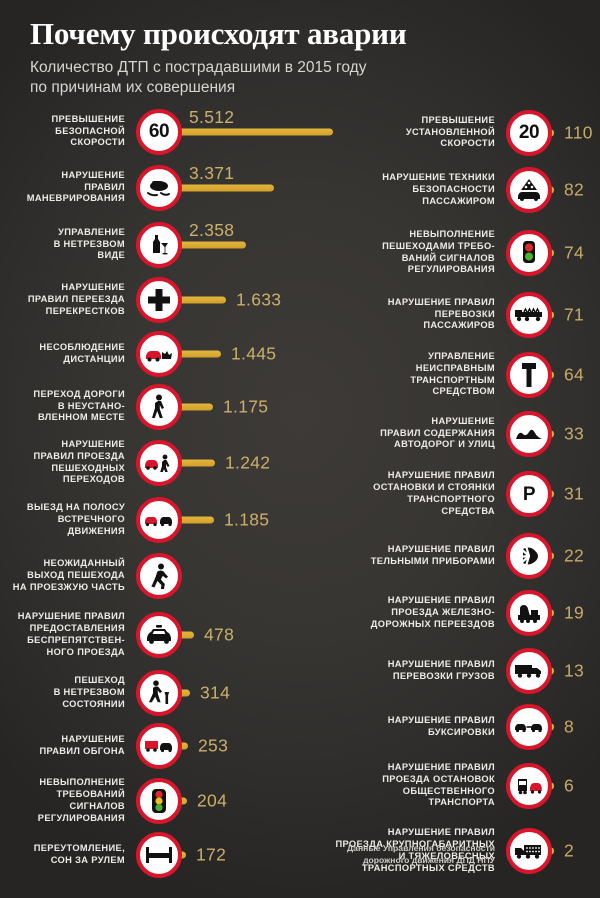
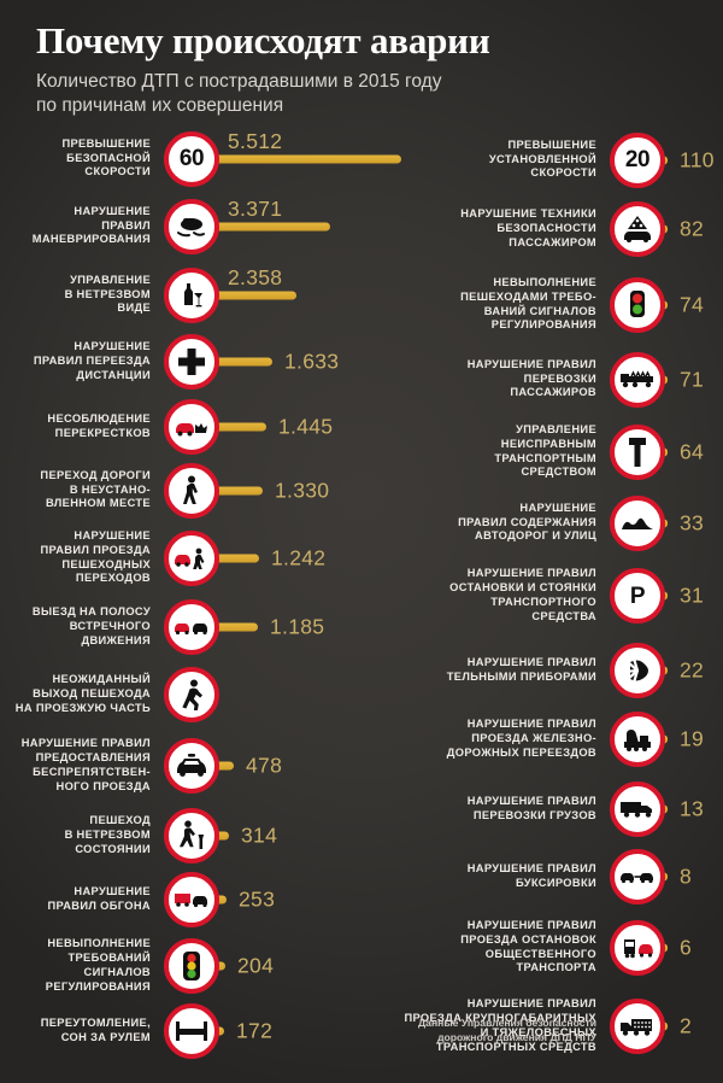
  Почему происходят аварии
  Количество ДТП с пострадавшими в 2015 году
  по причинам их совершения
  ПРЕВЫШЕНИЕ
  БЕЗОПАСНОЙ
  СКОРОСТИ
  60
  5.512
  НАРУШЕНИЕ
  ПРАВИЛ
  МАНЕВРИРОВАНИЯ
  3.371
  УПРАВЛЕНИЕ
  В НЕТРЕЗВОМ
  ВИДЕ
  2.358
  НАРУШЕНИЕ
  ПРАВИЛ ПЕРЕЕЗДА
- ПЕРЕКРЕСТКОВ
+ ДИСТАНЦИИ
  1.633
  НЕСОБЛЮДЕНИЕ
- ДИСТАНЦИИ
+ ПЕРЕКРЕСТКОВ
  1.445
  ПЕРЕХОД ДОРОГИ
  В НЕУСТАНО-
  ВЛЕННОМ МЕСТЕ
- 1.175
+ 1.330
  НАРУШЕНИЕ
  ПРАВИЛ ПРОЕЗДА
  ПЕШЕХОДНЫХ
  ПЕРЕХОДОВ
  1.242
  ВЫЕЗД НА ПОЛОСУ
  ВСТРЕЧНОГО
  ДВИЖЕНИЯ
  1.185
  НЕОЖИДАННЫЙ
  ВЫХОД ПЕШЕХОДА
  НА ПРОЕЗЖУЮ ЧАСТЬ
  НАРУШЕНИЕ ПРАВИЛ
  ПРЕДОСТАВЛЕНИЯ
  БЕСПРЕПЯТСТВЕН-
  НОГО ПРОЕЗДА
  478
  ПЕШЕХОД
  В НЕТРЕЗВОМ
  СОСТОЯНИИ
  314
  НАРУШЕНИЕ
  ПРАВИЛ ОБГОНА
  253
  НЕВЫПОЛНЕНИЕ
  ТРЕБОВАНИЙ
  СИГНАЛОВ
  РЕГУЛИРОВАНИЯ
  204
  ПЕРЕУТОМЛЕНИЕ,
  СОН ЗА РУЛЕМ
  172
  ПРЕВЫШЕНИЕ
  УСТАНОВЛЕННОЙ
  СКОРОСТИ
  20
  110
  НАРУШЕНИЕ ТЕХНИКИ
  БЕЗОПАСНОСТИ
  ПАССАЖИРОМ
  82
  НЕВЫПОЛНЕНИЕ
  ПЕШЕХОДАМИ ТРЕБО-
  ВАНИЙ СИГНАЛОВ
  РЕГУЛИРОВАНИЯ
  74
  НАРУШЕНИЕ ПРАВИЛ
  ПЕРЕВОЗКИ
  ПАССАЖИРОВ
  71
  УПРАВЛЕНИЕ
  НЕИСПРАВНЫМ
  ТРАНСПОРТНЫМ
  СРЕДСТВОМ
  64
  НАРУШЕНИЕ
  ПРАВИЛ СОДЕРЖАНИЯ
  АВТОДОРОГ И УЛИЦ
  33
  НАРУШЕНИЕ ПРАВИЛ
  ОСТАНОВКИ И СТОЯНКИ
  ТРАНСПОРТНОГО
  СРЕДСТВА
  P
  31
  НАРУШЕНИЕ ПРАВИЛ
  ТЕЛЬНЫМИ ПРИБОРАМИ
  22
  НАРУШЕНИЕ ПРАВИЛ
  ПРОЕЗДА ЖЕЛЕЗНО-
  ДОРОЖНЫХ ПЕРЕЕЗДОВ
  19
  НАРУШЕНИЕ ПРАВИЛ
  ПЕРЕВОЗКИ ГРУЗОВ
  13
  НАРУШЕНИЕ ПРАВИЛ
  БУКСИРОВКИ
  8
  НАРУШЕНИЕ ПРАВИЛ
  ПРОЕЗДА ОСТАНОВОК
  ОБЩЕСТВЕННОГО
  ТРАНСПОРТА
  6
  НАРУШЕНИЕ ПРАВИЛ
  ПРОЕЗДА КРУПНОГАБАРИТНЫХ
  И ТЯЖЕЛОВЕСНЫХ
  ТРАНСПОРТНЫХ СРЕДСТВ
  2
  Данные Управления безопасности
  дорожного движения ДПД НПУ
